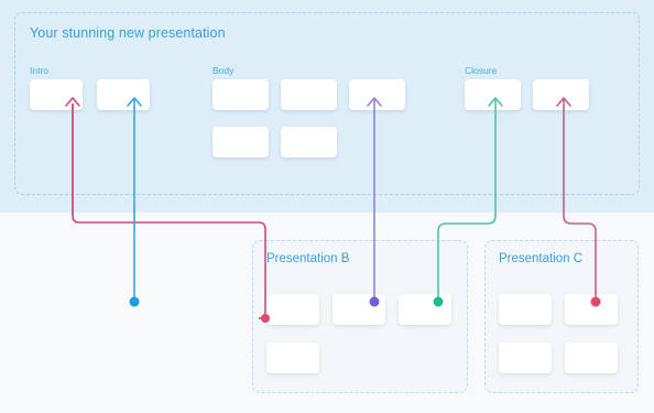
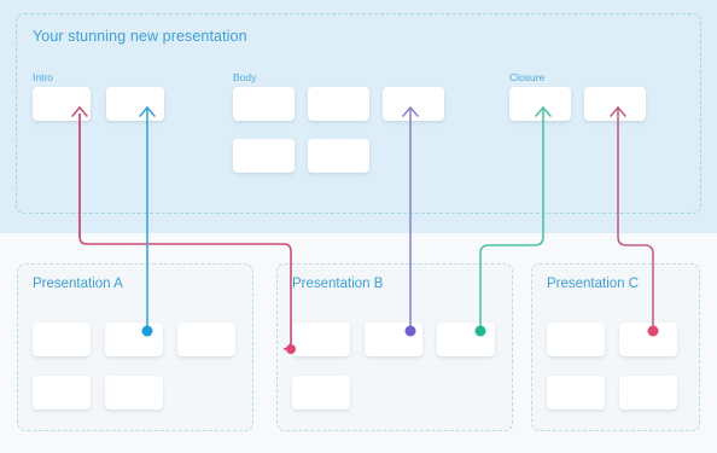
  Your stunning new presentation
  Intro
  Body
  Closure
+ Presentation A
  Presentation B
  Presentation C
